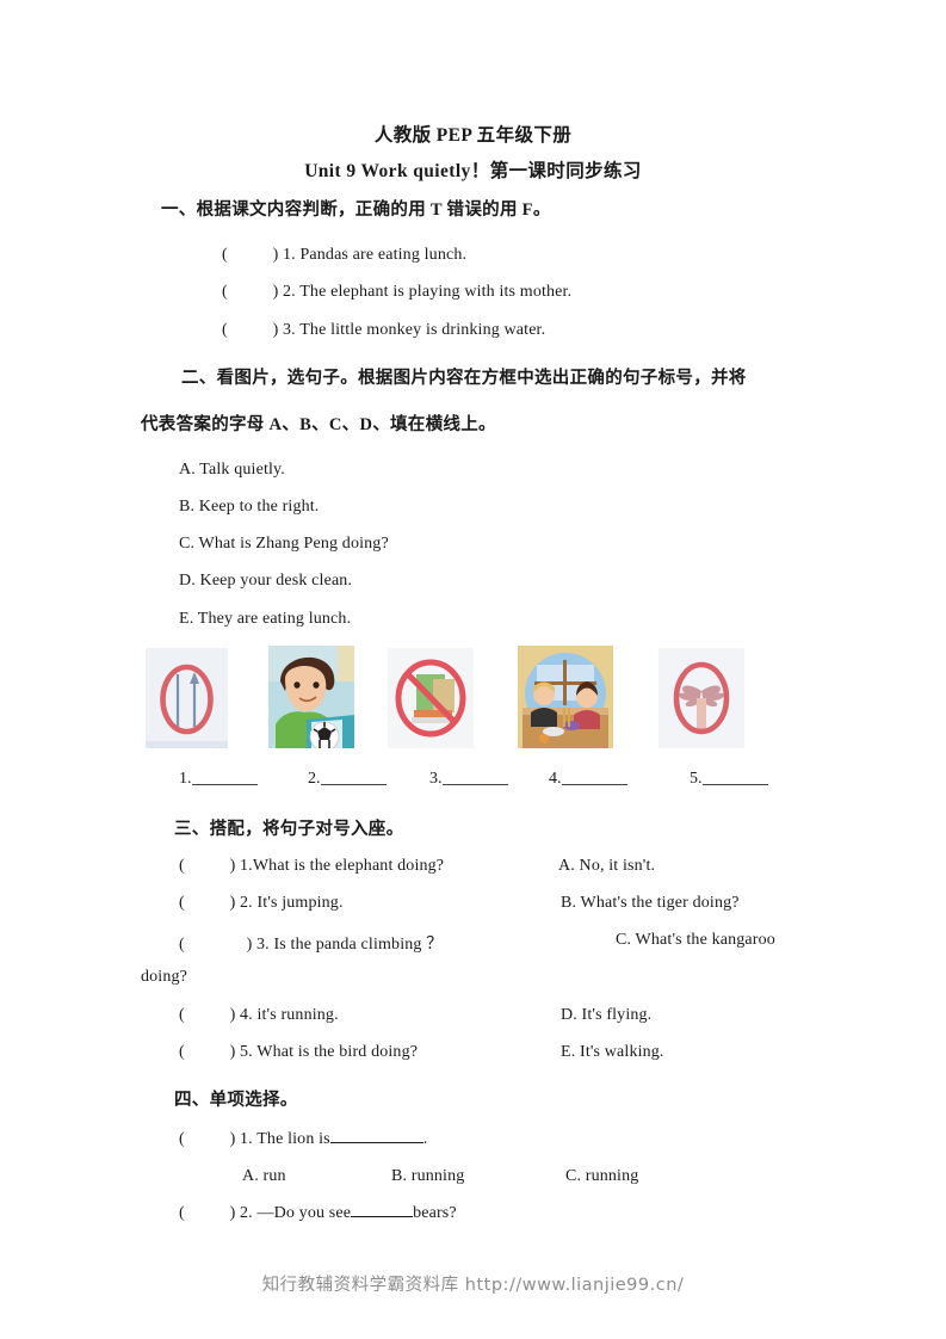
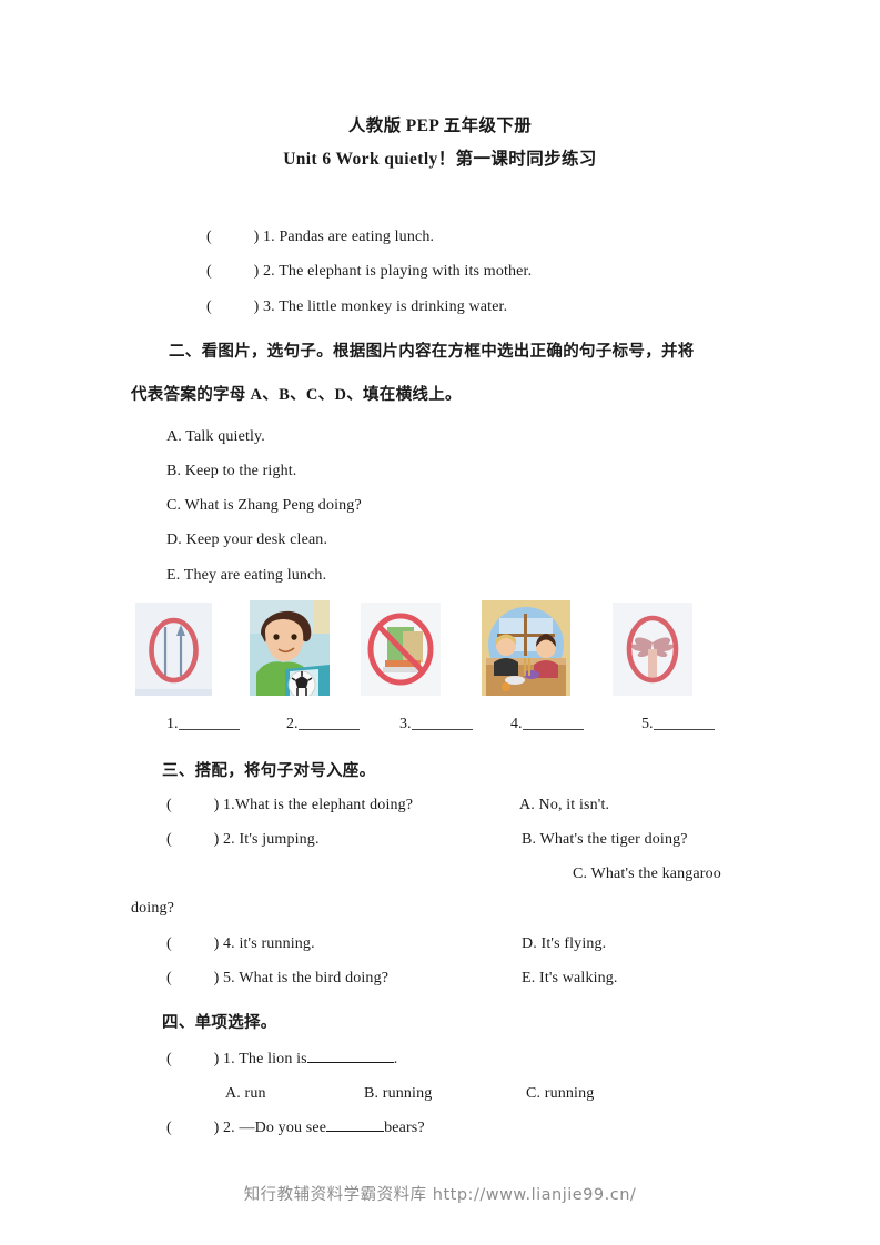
  人教版 PEP 五年级下册
- Unit 9 Work quietly！第一课时同步练习
+ Unit 6 Work quietly！第一课时同步练习
- 一、根据课文内容判断，正确的用 T 错误的用 F。
  ( ) 1. Pandas are eating lunch.
  ( ) 2. The elephant is playing with its mother.
  ( ) 3. The little monkey is drinking water.
  二、看图片，选句子。根据图片内容在方框中选出正确的句子标号，并将
  代表答案的字母 A、B、C、D、填在横线上。
  A. Talk quietly.
  B. Keep to the right.
  C. What is Zhang Peng doing?
  D. Keep your desk clean.
  E. They are eating lunch.
  1.
  2.
  3.
  4.
  5.
  三、搭配，将句子对号入座。
  ( ) 1.What is the elephant doing?
  A. No, it isn't.
  ( ) 2. It's jumping.
  B. What's the tiger doing?
- ( ) 3. Is the panda climbing ？
  C. What's the kangaroo
  doing?
  ( ) 4. it's running.
  D. It's flying.
  ( ) 5. What is the bird doing?
  E. It's walking.
  四、单项选择。
  ( ) 1. The lion is .
  A. run
  B. running
  C. running
  ( ) 2. —Do you see bears?
  知行教辅资料学霸资料库 http://www.lianjie99.cn/
